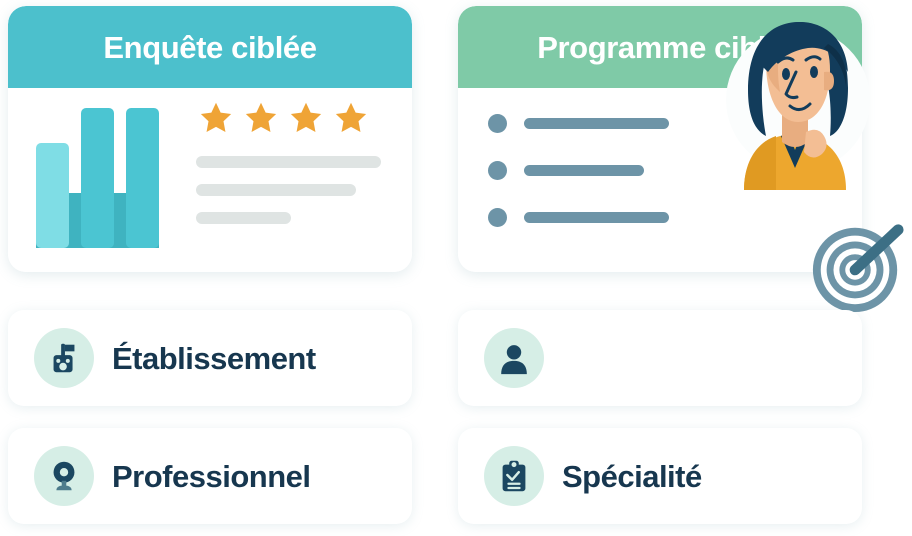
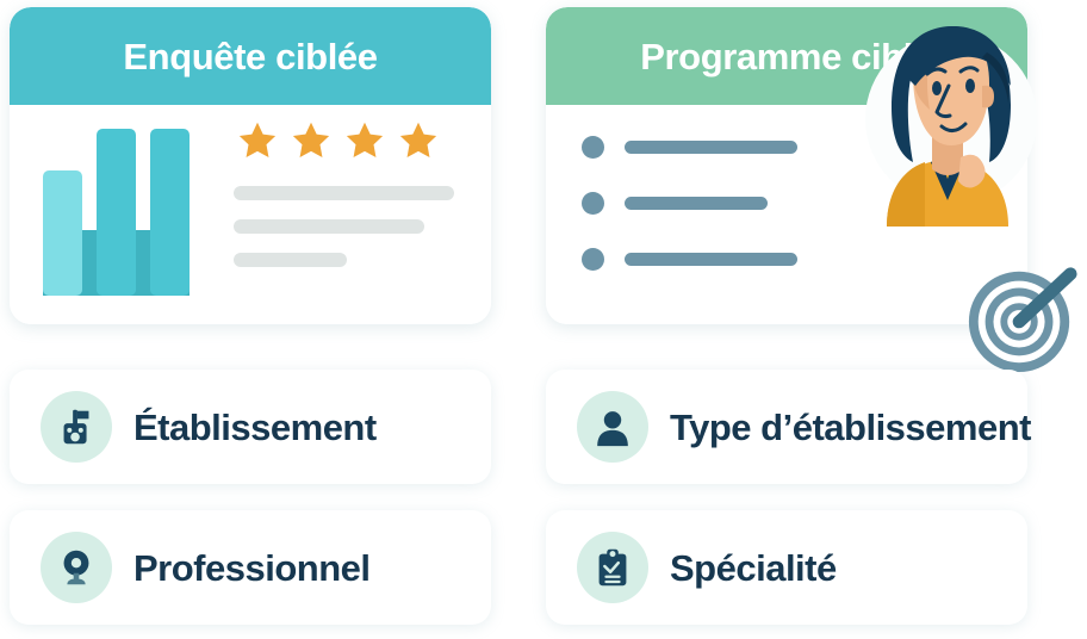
  Enquête ciblée
  Programme cib
  Établissement
  Professionnel
+ Type d’établissement
  Spécialité
